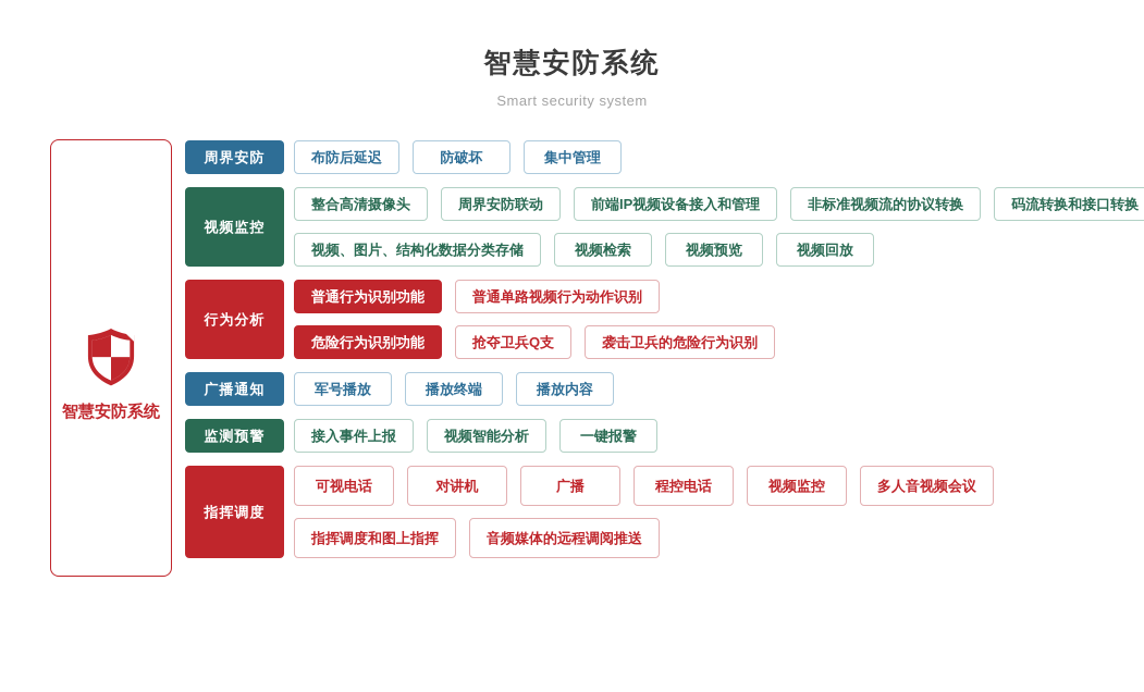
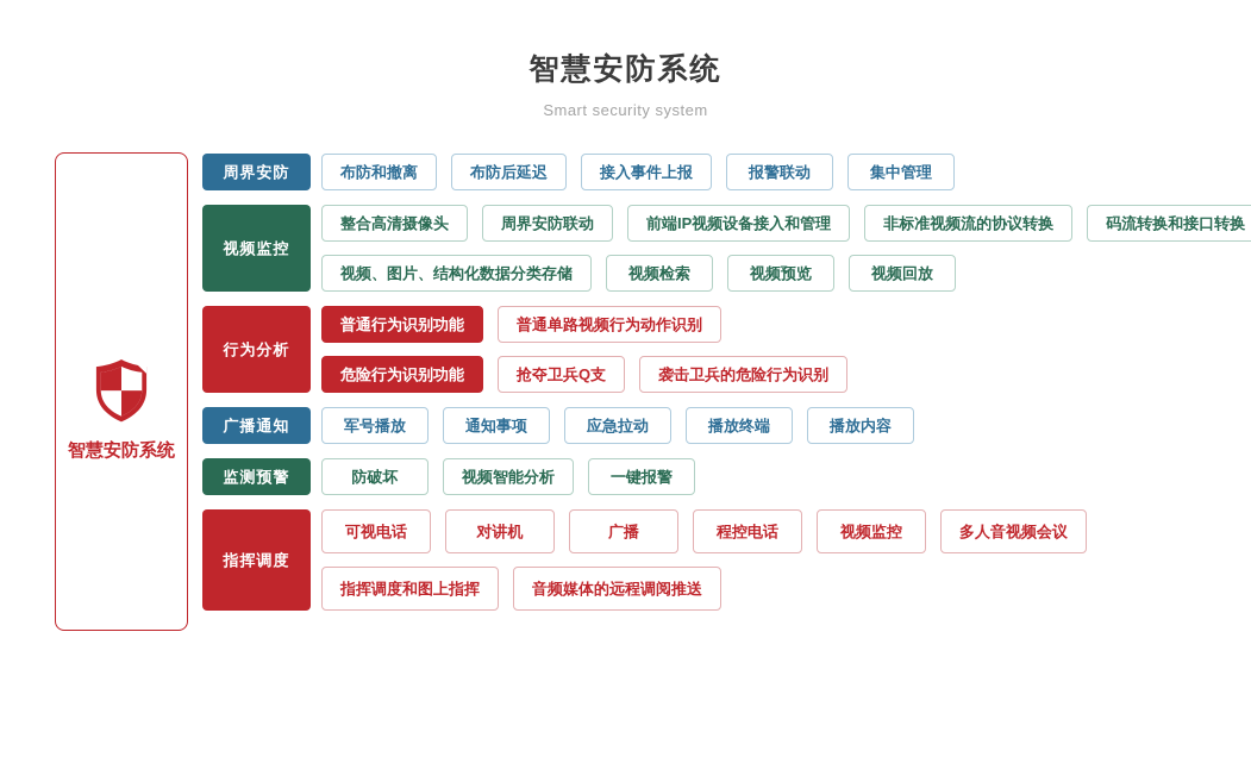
  智慧安防系统
  Smart security system
  智慧安防系统
  周界安防
+ 布防和撤离
  布防后延迟
- 防破坏
+ 接入事件上报
+ 报警联动
  集中管理
  视频监控
  整合高清摄像头
  周界安防联动
  前端IP视频设备接入和管理
  非标准视频流的协议转换
  码流转换和接口转换
  视频、图片、结构化数据分类存储
  视频检索
  视频预览
  视频回放
  行为分析
  普通行为识别功能
  普通单路视频行为动作识别
  危险行为识别功能
  抢夺卫兵Q支
  袭击卫兵的危险行为识别
  广播通知
  军号播放
+ 通知事项
+ 应急拉动
  播放终端
  播放内容
  监测预警
- 接入事件上报
+ 防破坏
  视频智能分析
  一键报警
  指挥调度
  可视电话
  对讲机
  广播
  程控电话
  视频监控
  多人音视频会议
  指挥调度和图上指挥
  音频媒体的远程调阅推送
